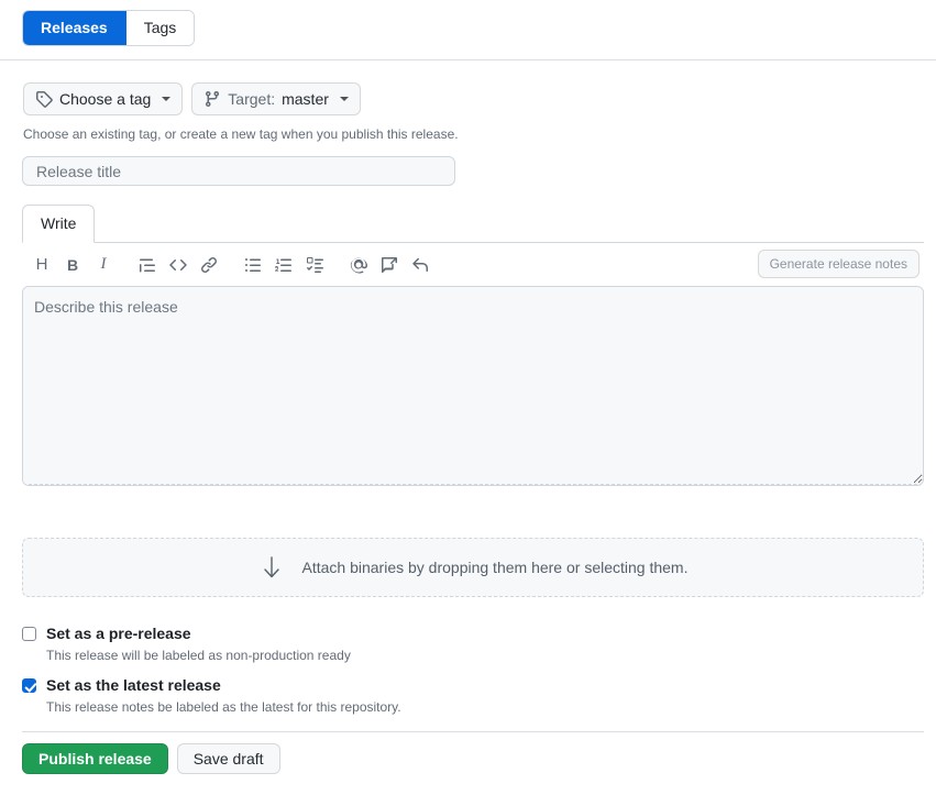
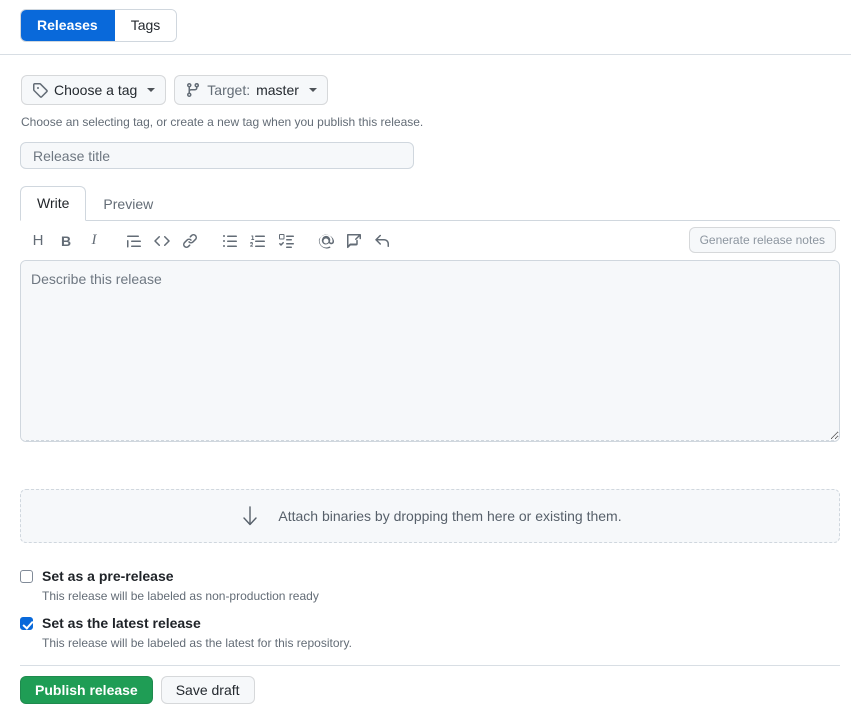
  Releases
  Tags
  Choose a tag
  Target:
  master
- Choose an existing tag, or create a new tag when you publish this release.
+ Choose an selecting tag, or create a new tag when you publish this release.
  Release title
  Write
+ Preview
  H
  B
  I
  Generate release notes
  Describe this release
- Attach binaries by dropping them here or selecting them.
+ Attach binaries by dropping them here or existing them.
  Set as a pre-release
  This release will be labeled as non-production ready
  Set as the latest release
- This release notes be labeled as the latest for this repository.
+ This release will be labeled as the latest for this repository.
  Publish release
  Save draft
